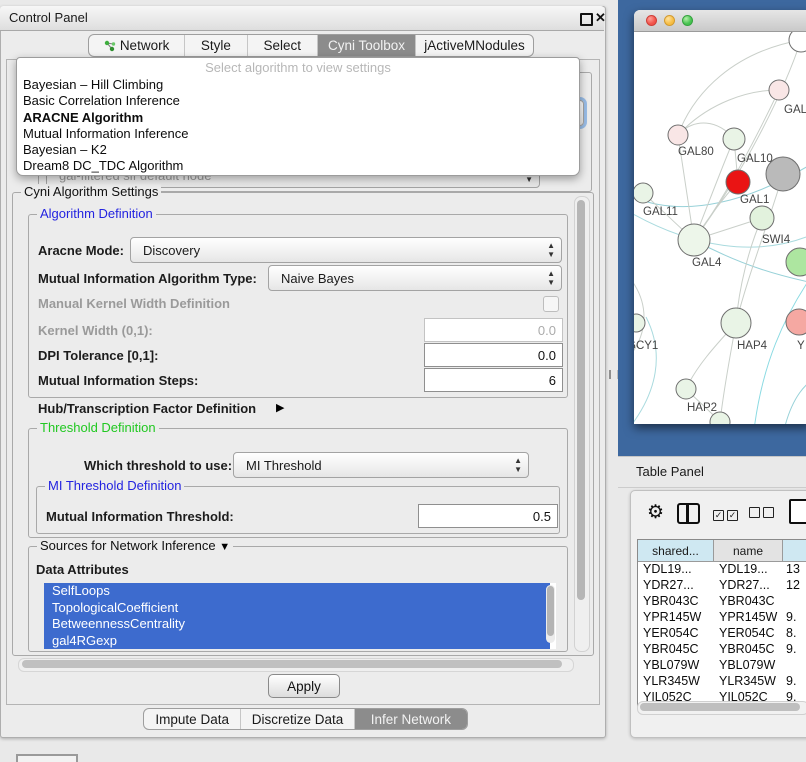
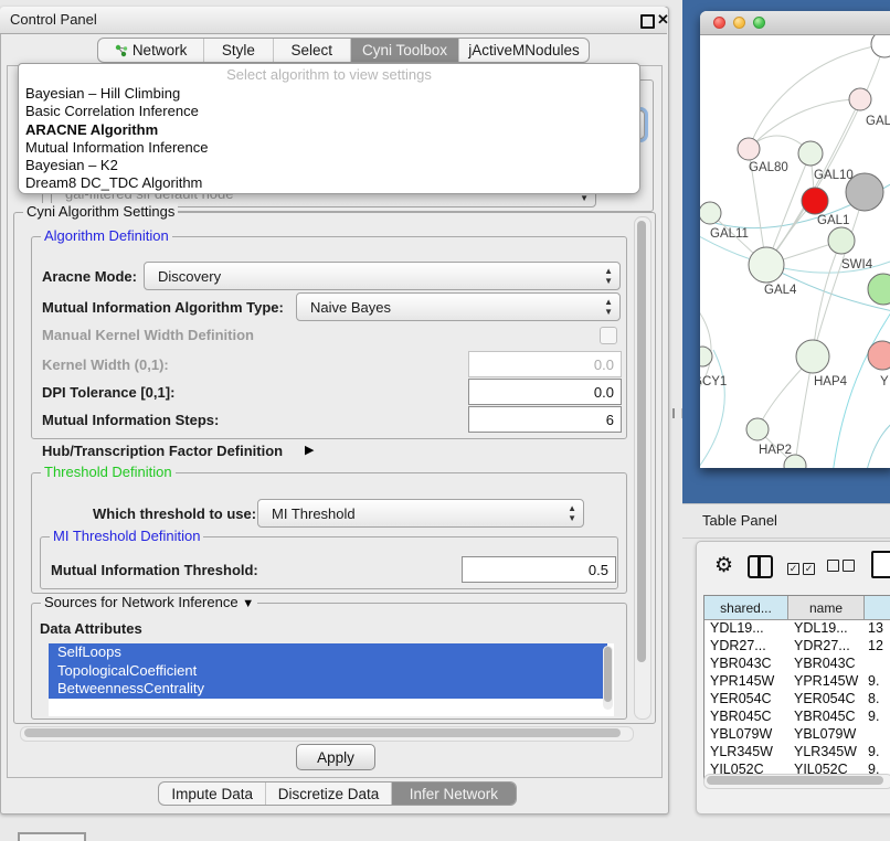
  Control Panel
  ✕
  Network
  Style
  Select
  Cyni Toolbox
  jActiveMNodules
  ▼
  Select algorithm to view settings
  Bayesian – Hill Climbing
  Basic Correlation Inference
  ARACNE Algorithm
  Mutual Information Inference
  Bayesian – K2
  Dream8 DC_TDC Algorithm
  Cyni Algorithm Settings
  Algorithm Definition
  Aracne Mode:
  Discovery
  ▲
  ▼
  Mutual Information Algorithm Type:
  Naive Bayes
  ▲
  ▼
  Manual Kernel Width Definition
  Kernel Width (0,1):
  0.0
  DPI Tolerance [0,1]:
  0.0
  Mutual Information Steps:
  6
  Hub/Transcription Factor Definition
  ▶
  Threshold Definition
  Which threshold to use:
  MI Threshold
  ▲
  ▼
  MI Threshold Definition
  Mutual Information Threshold:
  0.5
  Sources for Network Inference ▼
  Data Attributes
  SelfLoops
  TopologicalCoefficient
  BetweennessCentrality
- gal4RGexp
  Apply
  Impute Data
  Discretize Data
  Infer Network
  GAL
  GAL80
  GAL10
  GAL1
  GAL11
  SWI4
  GAL4
  CY1
  HAP4
  Y
  HAP2
  Table Panel
  ⚙
  ✓ ✓
  shared...
  name
  YDL19...
  YDL19...
  13
  YDR27...
  YDR27...
  12
  YBR043C
  YBR043C
  YPR145W
  YPR145W
  9.
  YER054C
  YER054C
  8.
  YBR045C
  YBR045C
  9.
  YBL079W
  YBL079W
  YLR345W
  YLR345W
  9.
  YIL052C
  YIL052C
  9.
